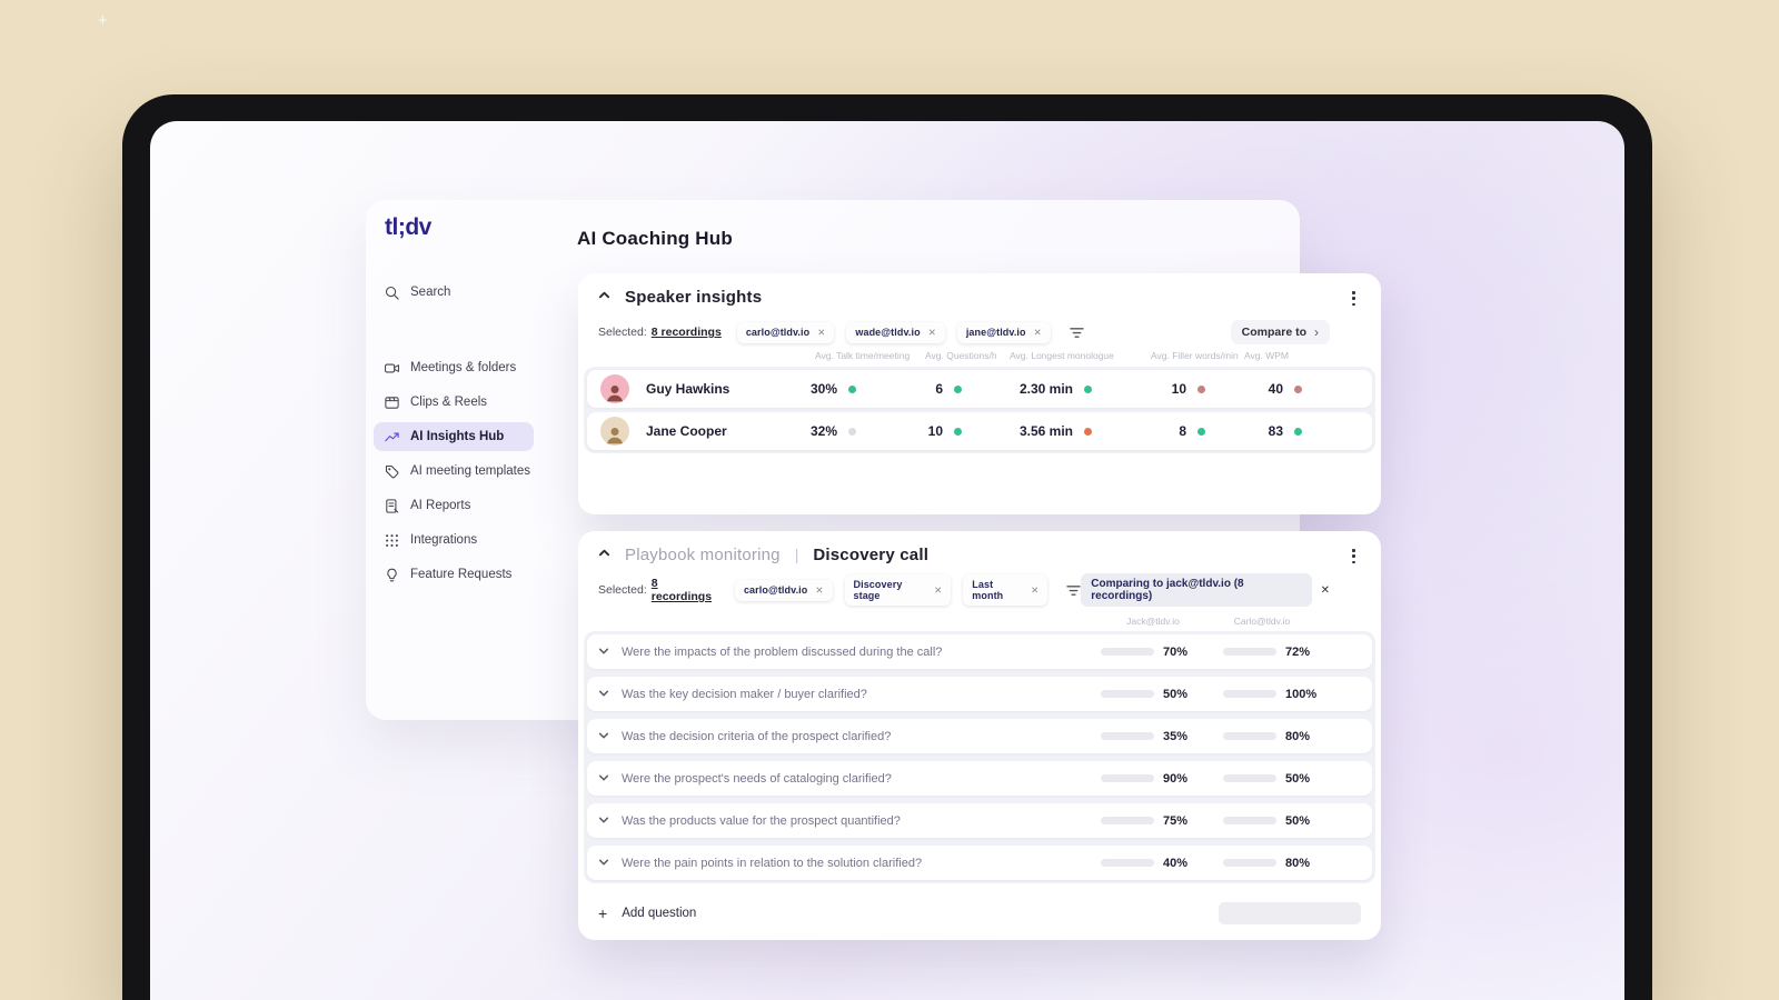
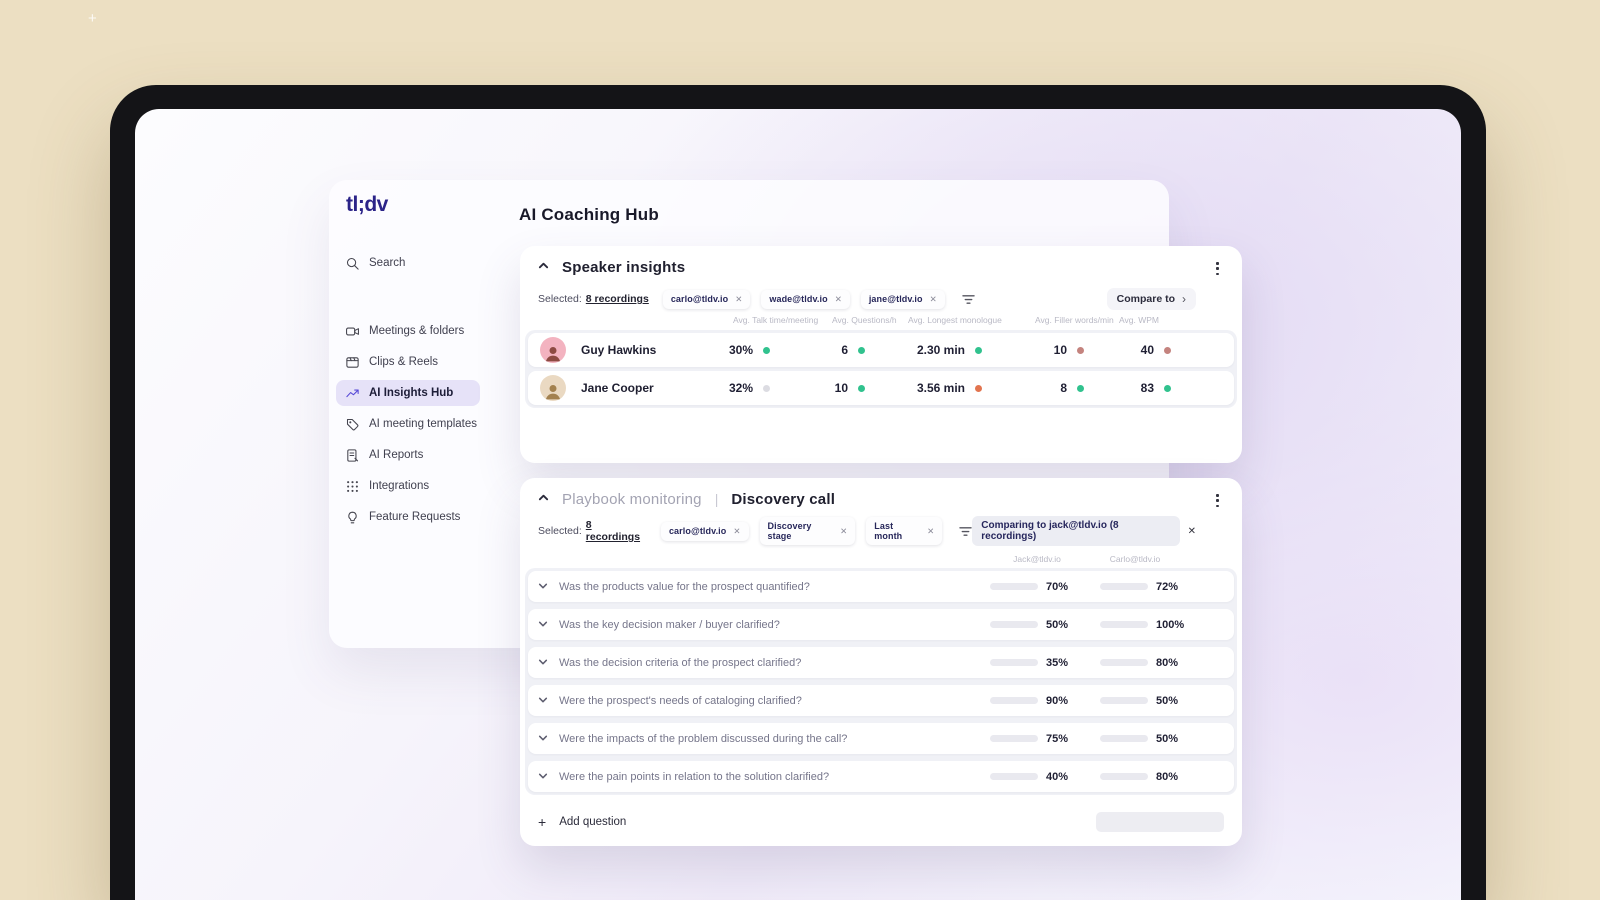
  +
  tl;dv
  Search
  Meetings & folders
  Clips & Reels
  AI Insights Hub
  AI meeting templates
  AI Reports
  Integrations
  Feature Requests
  AI Coaching Hub
  Speaker insights
  Selected:
  8 recordings
  carlo@tldv.io
  ✕
  wade@tldv.io
  ✕
  jane@tldv.io
  ✕
  Compare to
  ›
  Avg. Talk time/meeting
  Avg. Questions/h
  Avg. Longest monologue
  Avg. Filler words/min
  Avg. WPM
  Guy Hawkins
  30%
  6
  2.30 min
  10
  40
  Jane Cooper
  32%
  10
  3.56 min
  8
  83
  Playbook monitoring
  |
  Discovery call
  Selected:
  8 recordings
  carlo@tldv.io
  ✕
  Discovery stage
  ✕
  Last month
  ✕
  Comparing to jack@tldv.io (8 recordings)
  ✕
  Jack@tldv.io
  Carlo@tldv.io
- Were the impacts of the problem discussed during the call?
+ Was the products value for the prospect quantified?
  70%
  72%
  Was the key decision maker / buyer clarified?
  50%
  100%
  Was the decision criteria of the prospect clarified?
  35%
  80%
  Were the prospect's needs of cataloging clarified?
  90%
  50%
- Was the products value for the prospect quantified?
+ Were the impacts of the problem discussed during the call?
  75%
  50%
  Were the pain points in relation to the solution clarified?
  40%
  80%
  +
  Add question
